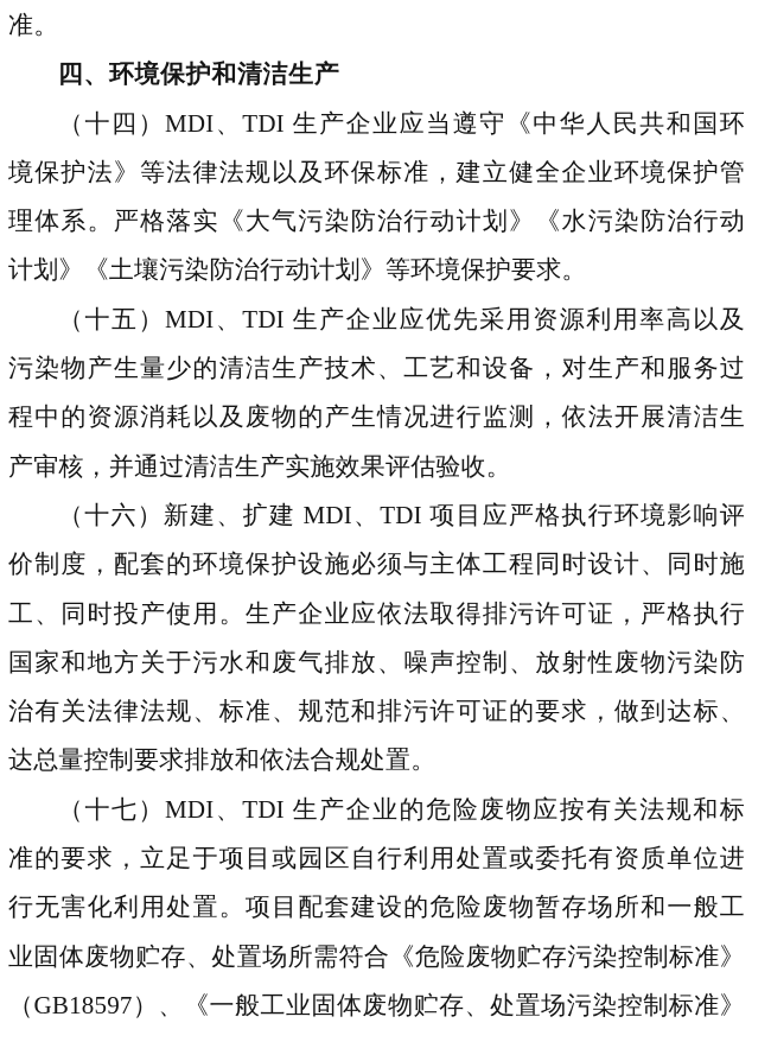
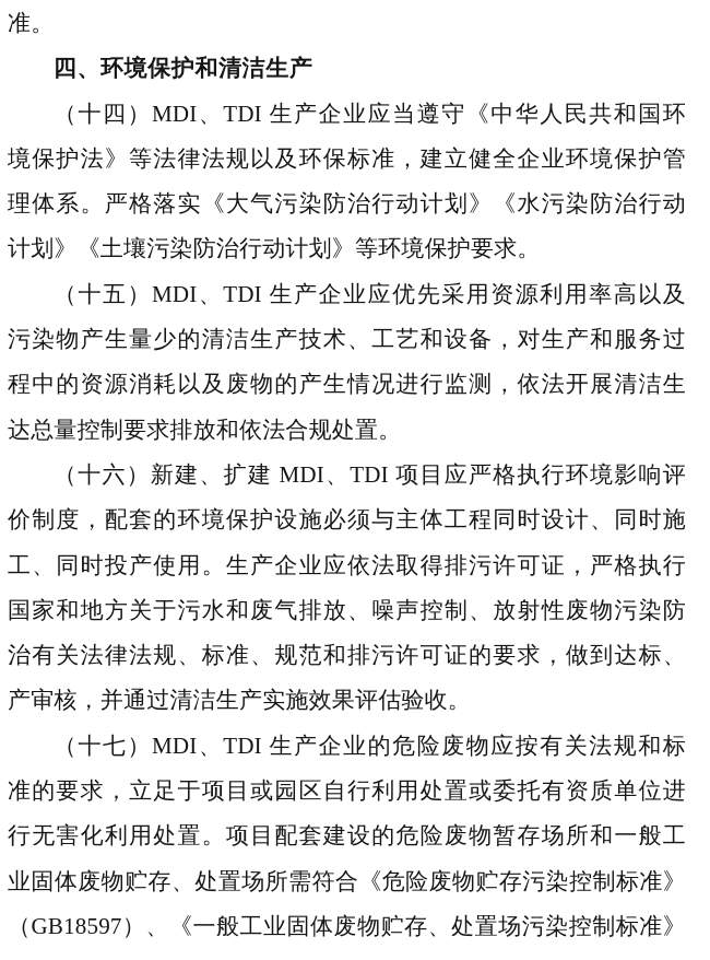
  准。
  四、环境保护和清洁生产
  （十四）MDI、TDI 生产企业应当遵守《中华人民共和国环
  境保护法》等法律法规以及环保标准，建立健全企业环境保护管
  理体系。严格落实《大气污染防治行动计划》《水污染防治行动
  计划》《土壤污染防治行动计划》等环境保护要求。
  （十五）MDI、TDI 生产企业应优先采用资源利用率高以及
  污染物产生量少的清洁生产技术、工艺和设备，对生产和服务过
  程中的资源消耗以及废物的产生情况进行监测，依法开展清洁生
- 产审核，并通过清洁生产实施效果评估验收。
+ 达总量控制要求排放和依法合规处置。
  （十六）新建、扩建 MDI、TDI 项目应严格执行环境影响评
  价制度，配套的环境保护设施必须与主体工程同时设计、同时施
  工、同时投产使用。生产企业应依法取得排污许可证，严格执行
  国家和地方关于污水和废气排放、噪声控制、放射性废物污染防
  治有关法律法规、标准、规范和排污许可证的要求，做到达标、
- 达总量控制要求排放和依法合规处置。
+ 产审核，并通过清洁生产实施效果评估验收。
  （十七）MDI、TDI 生产企业的危险废物应按有关法规和标
  准的要求，立足于项目或园区自行利用处置或委托有资质单位进
  行无害化利用处置。项目配套建设的危险废物暂存场所和一般工
  业固体废物贮存、处置场所需符合《危险废物贮存污染控制标准》
  （GB18597）、《一般工业固体废物贮存、处置场污染控制标准》
